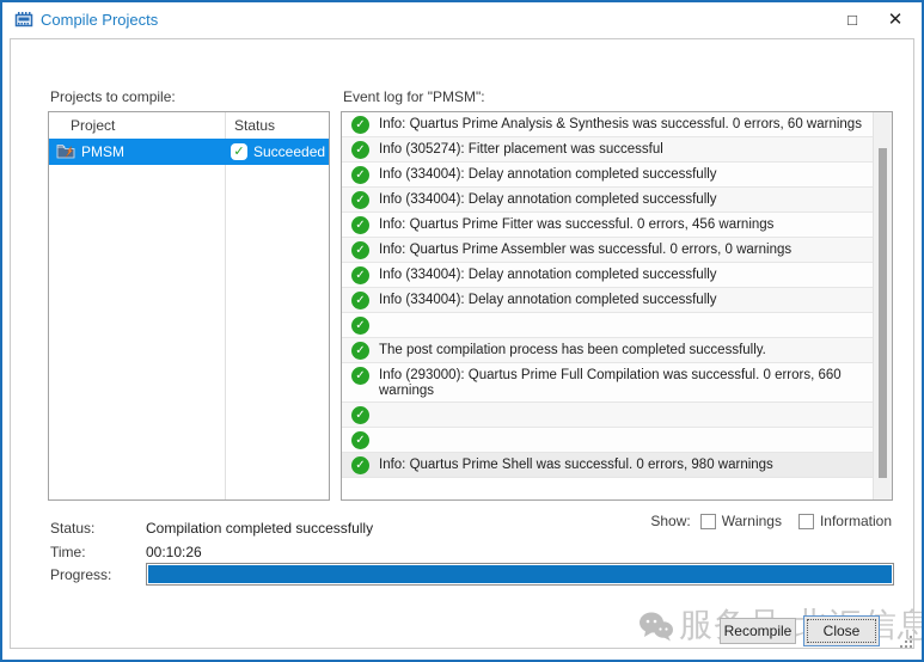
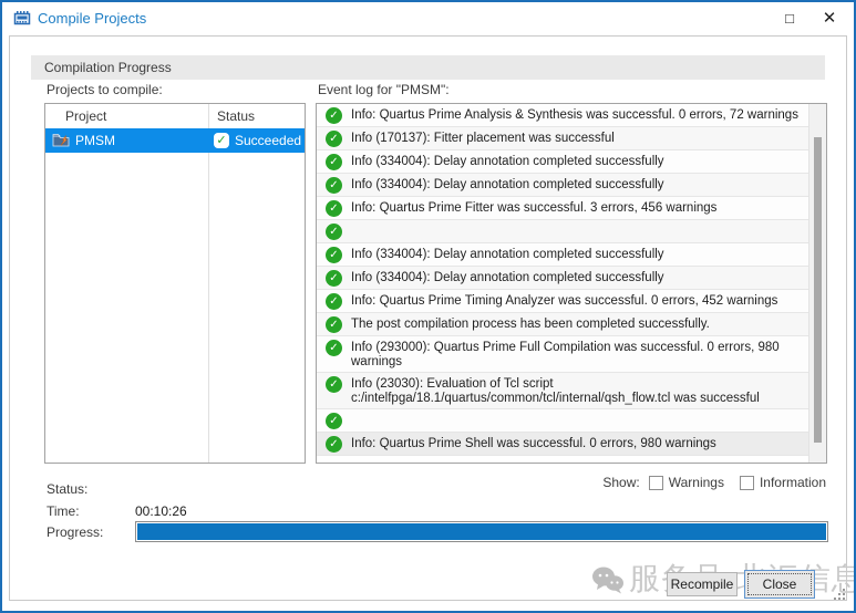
  Compile Projects
  □
  ✕
+ Compilation Progress
  Projects to compile:
  Event log for "PMSM":
  Project
  Status
  PMSM
  ✓
  Succeeded
  ✓
- Info: Quartus Prime Analysis & Synthesis was successful. 0 errors, 60 warnings
+ Info: Quartus Prime Analysis & Synthesis was successful. 0 errors, 72 warnings
  ✓
- Info (305274): Fitter placement was successful
+ Info (170137): Fitter placement was successful
  ✓
  Info (334004): Delay annotation completed successfully
  ✓
  Info (334004): Delay annotation completed successfully
  ✓
- Info: Quartus Prime Fitter was successful. 0 errors, 456 warnings
+ Info: Quartus Prime Fitter was successful. 3 errors, 456 warnings
  ✓
- Info: Quartus Prime Assembler was successful. 0 errors, 0 warnings
  ✓
  Info (334004): Delay annotation completed successfully
  ✓
  Info (334004): Delay annotation completed successfully
  ✓
+ Info: Quartus Prime Timing Analyzer was successful. 0 errors, 452 warnings
  ✓
  The post compilation process has been completed successfully.
  ✓
- Info (293000): Quartus Prime Full Compilation was successful. 0 errors, 660 warnings
+ Info (293000): Quartus Prime Full Compilation was successful. 0 errors, 980 warnings
  ✓
+ Info (23030): Evaluation of Tcl script c:/intelfpga/18.1/quartus/common/tcl/internal/qsh_flow.tcl was successful
  ✓
  ✓
  Info: Quartus Prime Shell was successful. 0 errors, 980 warnings
  Show:
  Warnings
  Information
  Status:
- Compilation completed successfully
  Time:
  00:10:26
  Progress:
  Recompile
  Close
